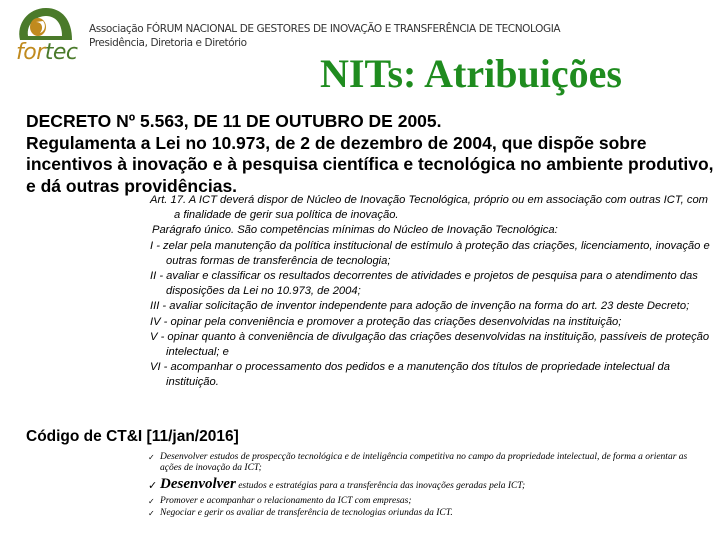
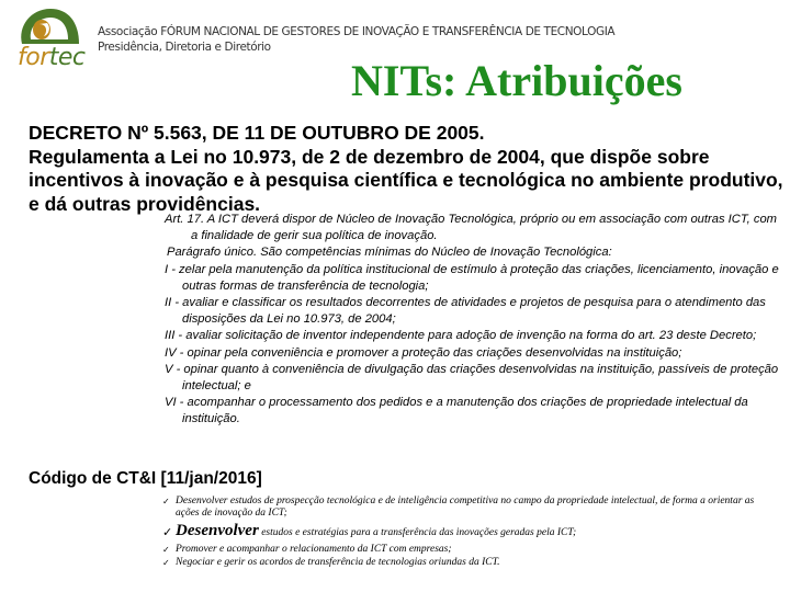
  fortec
  Associação FÓRUM NACIONAL DE GESTORES DE INOVAÇÃO E TRANSFERÊNCIA DE TECNOLOGIA
  Presidência, Diretoria e Diretório
  NITs: Atribuições
  DECRETO Nº 5.563, DE 11 DE OUTUBRO DE 2005.
  Regulamenta a Lei no 10.973, de 2 de dezembro de 2004, que dispõe sobre incentivos à inovação e à pesquisa científica e tecnológica no ambiente produtivo, e dá outras providências.
  Art. 17. A ICT deverá dispor de Núcleo de Inovação Tecnológica, próprio ou em associação com outras ICT, com a finalidade de gerir sua política de inovação.
  Parágrafo único. São competências mínimas do Núcleo de Inovação Tecnológica:
  I - zelar pela manutenção da política institucional de estímulo à proteção das criações, licenciamento, inovação e outras formas de transferência de tecnologia;
  II - avaliar e classificar os resultados decorrentes de atividades e projetos de pesquisa para o atendimento das disposições da Lei no 10.973, de 2004;
  III - avaliar solicitação de inventor independente para adoção de invenção na forma do art. 23 deste Decreto;
  IV - opinar pela conveniência e promover a proteção das criações desenvolvidas na instituição;
  V - opinar quanto à conveniência de divulgação das criações desenvolvidas na instituição, passíveis de proteção intelectual; e
- VI - acompanhar o processamento dos pedidos e a manutenção dos títulos de propriedade intelectual da instituição.
+ VI - acompanhar o processamento dos pedidos e a manutenção dos criações de propriedade intelectual da instituição.
  Código de CT&I [11/jan/2016]
  ✓
  Desenvolver estudos de prospecção tecnológica e de inteligência competitiva no campo da propriedade intelectual, de forma a orientar as ações de inovação da ICT;
  ✓
  Desenvolver estudos e estratégias para a transferência das inovações geradas pela ICT;
  ✓
  Promover e acompanhar o relacionamento da ICT com empresas;
  ✓
- Negociar e gerir os avaliar de transferência de tecnologias oriundas da ICT.
+ Negociar e gerir os acordos de transferência de tecnologias oriundas da ICT.
